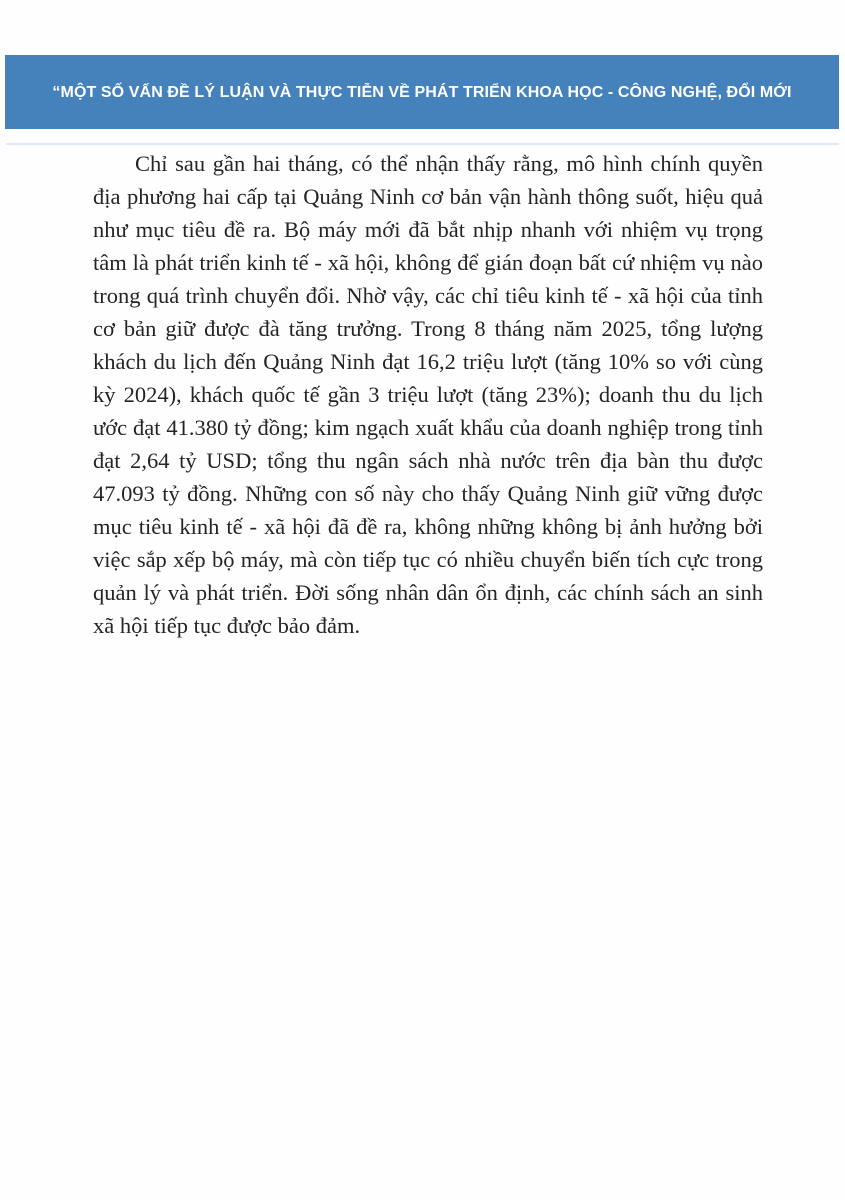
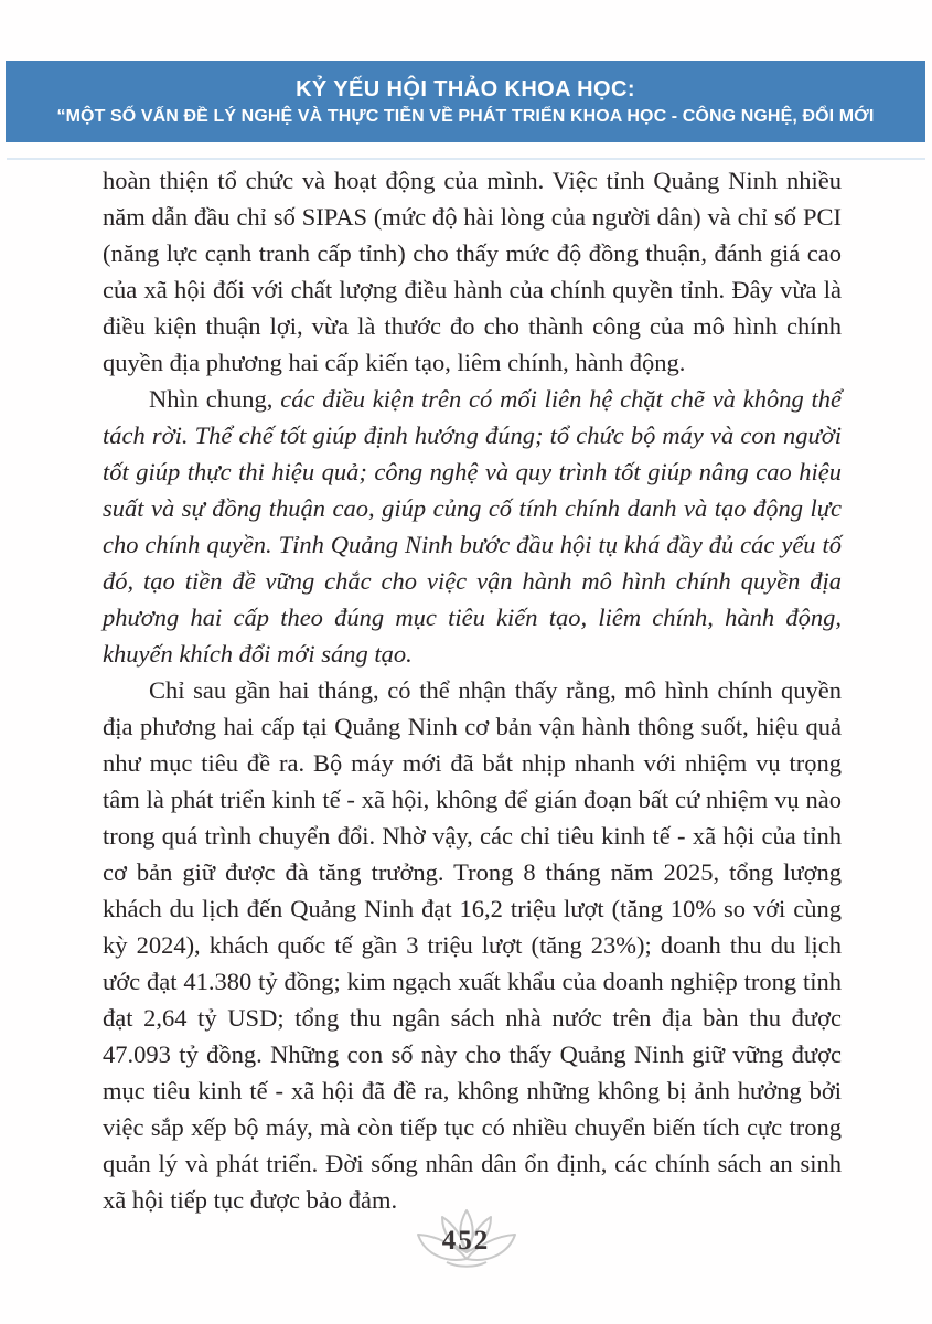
+ KỶ YẾU HỘI THẢO KHOA HỌC:
- “MỘT SỐ VẤN ĐỀ LÝ LUẬN VÀ THỰC TIỄN VỀ PHÁT TRIỂN KHOA HỌC - CÔNG NGHỆ, ĐỔI MỚI
+ “MỘT SỐ VẤN ĐỀ LÝ NGHỆ VÀ THỰC TIỄN VỀ PHÁT TRIỂN KHOA HỌC - CÔNG NGHỆ, ĐỔI MỚI
+ hoàn thiện tổ chức và hoạt động của mình. Việc tỉnh Quảng Ninh nhiều năm dẫn đầu chỉ số SIPAS (mức độ hài lòng của người dân) và chỉ số PCI (năng lực cạnh tranh cấp tỉnh) cho thấy mức độ đồng thuận, đánh giá cao của xã hội đối với chất lượng điều hành của chính quyền tỉnh. Đây vừa là điều kiện thuận lợi, vừa là thước đo cho thành công của mô hình chính quyền địa phương hai cấp kiến tạo, liêm chính, hành động.
+ Nhìn chung, các điều kiện trên có mối liên hệ chặt chẽ và không thể tách rời. Thể chế tốt giúp định hướng đúng; tổ chức bộ máy và con người tốt giúp thực thi hiệu quả; công nghệ và quy trình tốt giúp nâng cao hiệu suất và sự đồng thuận cao, giúp củng cố tính chính danh và tạo động lực cho chính quyền. Tỉnh Quảng Ninh bước đầu hội tụ khá đầy đủ các yếu tố đó, tạo tiền đề vững chắc cho việc vận hành mô hình chính quyền địa phương hai cấp theo đúng mục tiêu kiến tạo, liêm chính, hành động, khuyến khích đổi mới sáng tạo.
  Chỉ sau gần hai tháng, có thể nhận thấy rằng, mô hình chính quyền địa phương hai cấp tại Quảng Ninh cơ bản vận hành thông suốt, hiệu quả như mục tiêu đề ra. Bộ máy mới đã bắt nhịp nhanh với nhiệm vụ trọng tâm là phát triển kinh tế - xã hội, không để gián đoạn bất cứ nhiệm vụ nào trong quá trình chuyển đổi. Nhờ vậy, các chỉ tiêu kinh tế - xã hội của tỉnh cơ bản giữ được đà tăng trưởng. Trong 8 tháng năm 2025, tổng lượng khách du lịch đến Quảng Ninh đạt 16,2 triệu lượt (tăng 10% so với cùng kỳ 2024), khách quốc tế gần 3 triệu lượt (tăng 23%); doanh thu du lịch ước đạt 41.380 tỷ đồng; kim ngạch xuất khẩu của doanh nghiệp trong tỉnh đạt 2,64 tỷ USD; tổng thu ngân sách nhà nước trên địa bàn thu được 47.093 tỷ đồng. Những con số này cho thấy Quảng Ninh giữ vững được mục tiêu kinh tế - xã hội đã đề ra, không những không bị ảnh hưởng bởi việc sắp xếp bộ máy, mà còn tiếp tục có nhiều chuyển biến tích cực trong quản lý và phát triển. Đời sống nhân dân ổn định, các chính sách an sinh xã hội tiếp tục được bảo đảm.
+ 452
